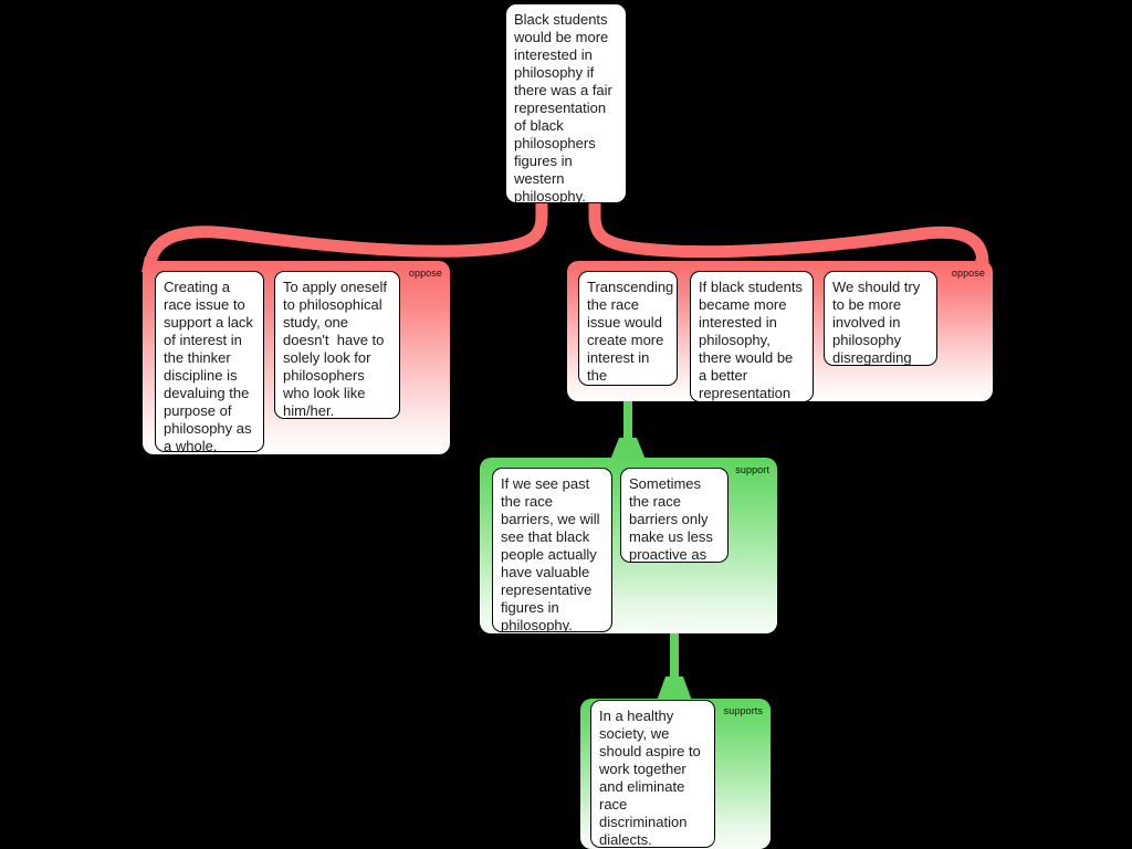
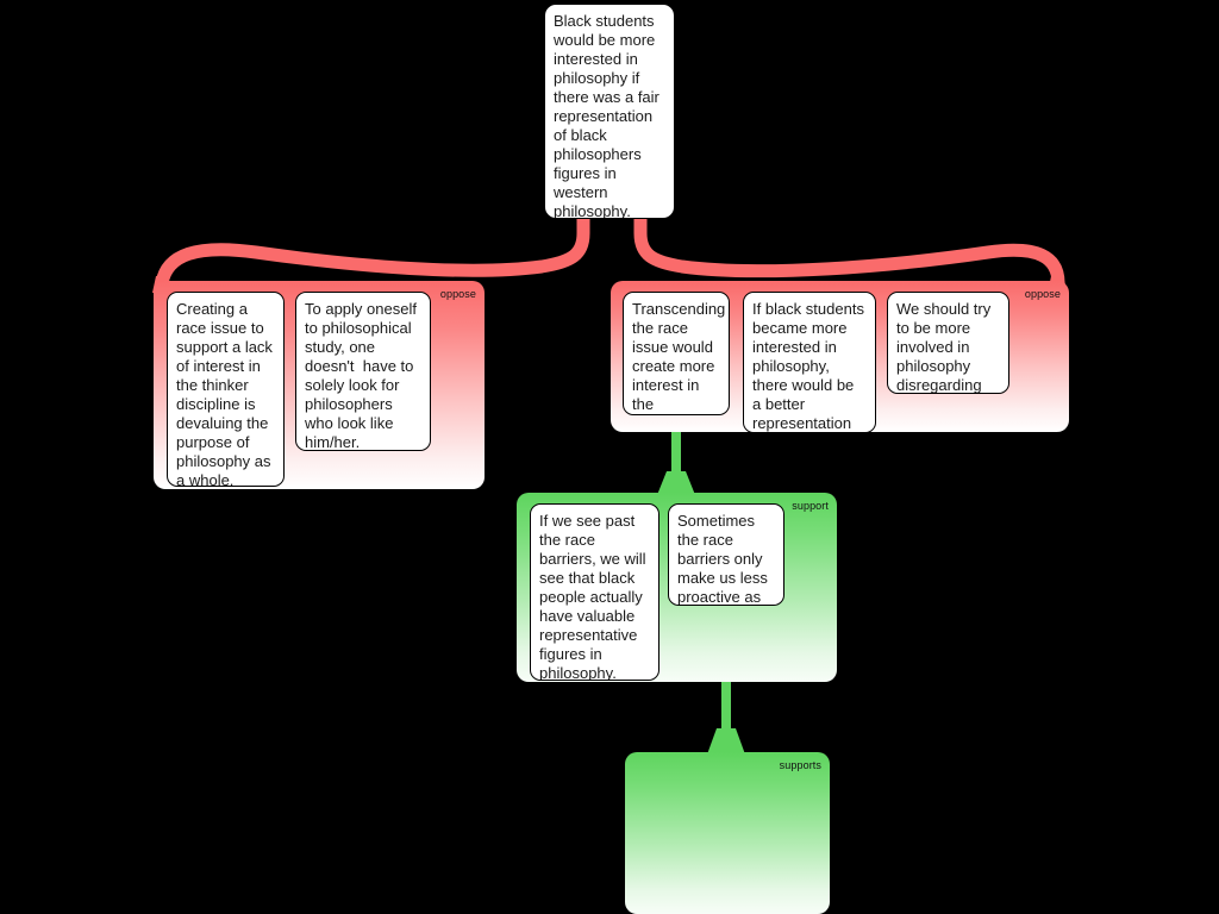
  Black students would be more interested in philosophy if there was a fair representation of black philosophers figures in western philosophy.
  oppose
  Creating a race issue to support a lack of interest in the thinker discipline is devaluing the purpose of philosophy as a whole.
  To apply oneself to philosophical study, one doesn't have to solely look for philosophers who look like him/her.
  oppose
  Transcending the race issue would create more interest in the
  If black students became more interested in philosophy, there would be a better representation
  We should try to be more involved in philosophy disregarding
  support
  If we see past the race barriers, we will see that black people actually have valuable representative figures in philosophy.
  Sometimes the race barriers only make us less proactive as
  supports
- In a healthy society, we should aspire to work together and eliminate race discrimination dialects.
